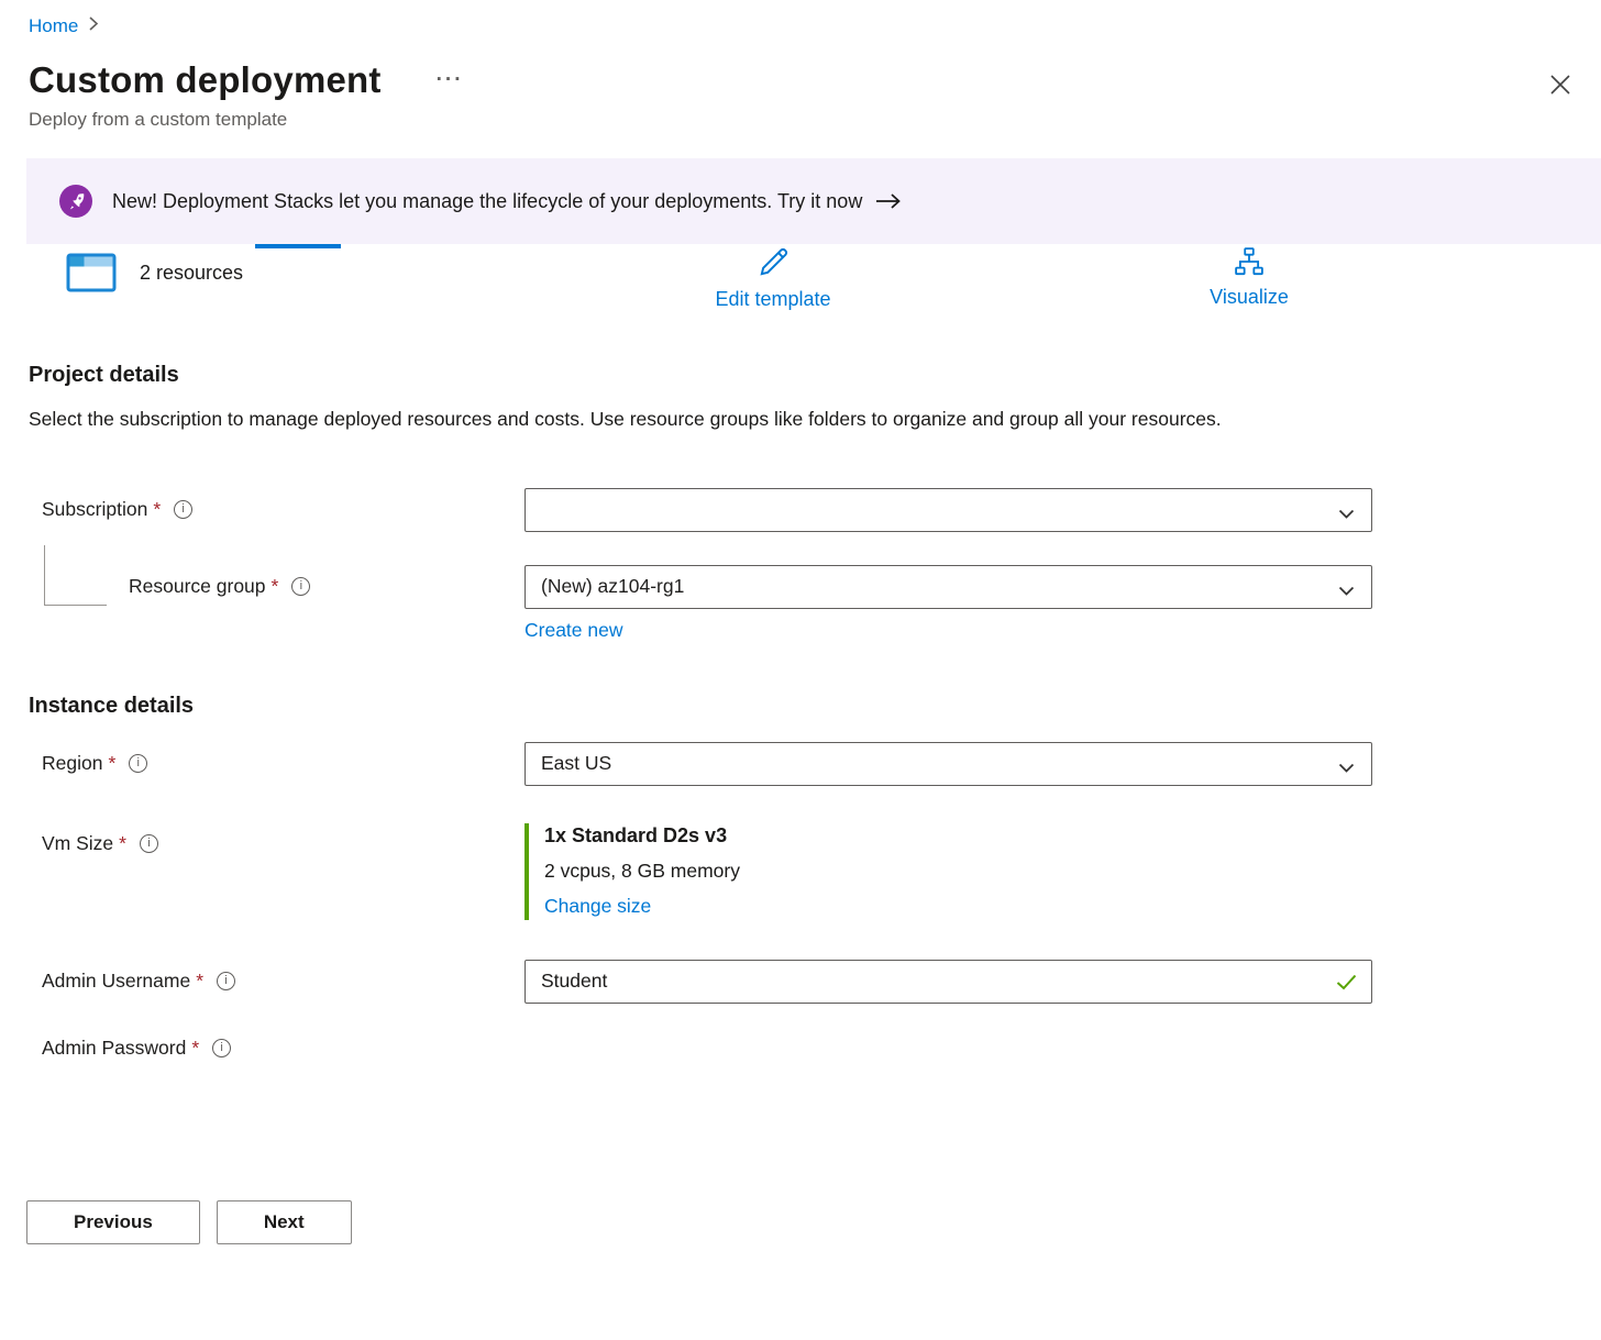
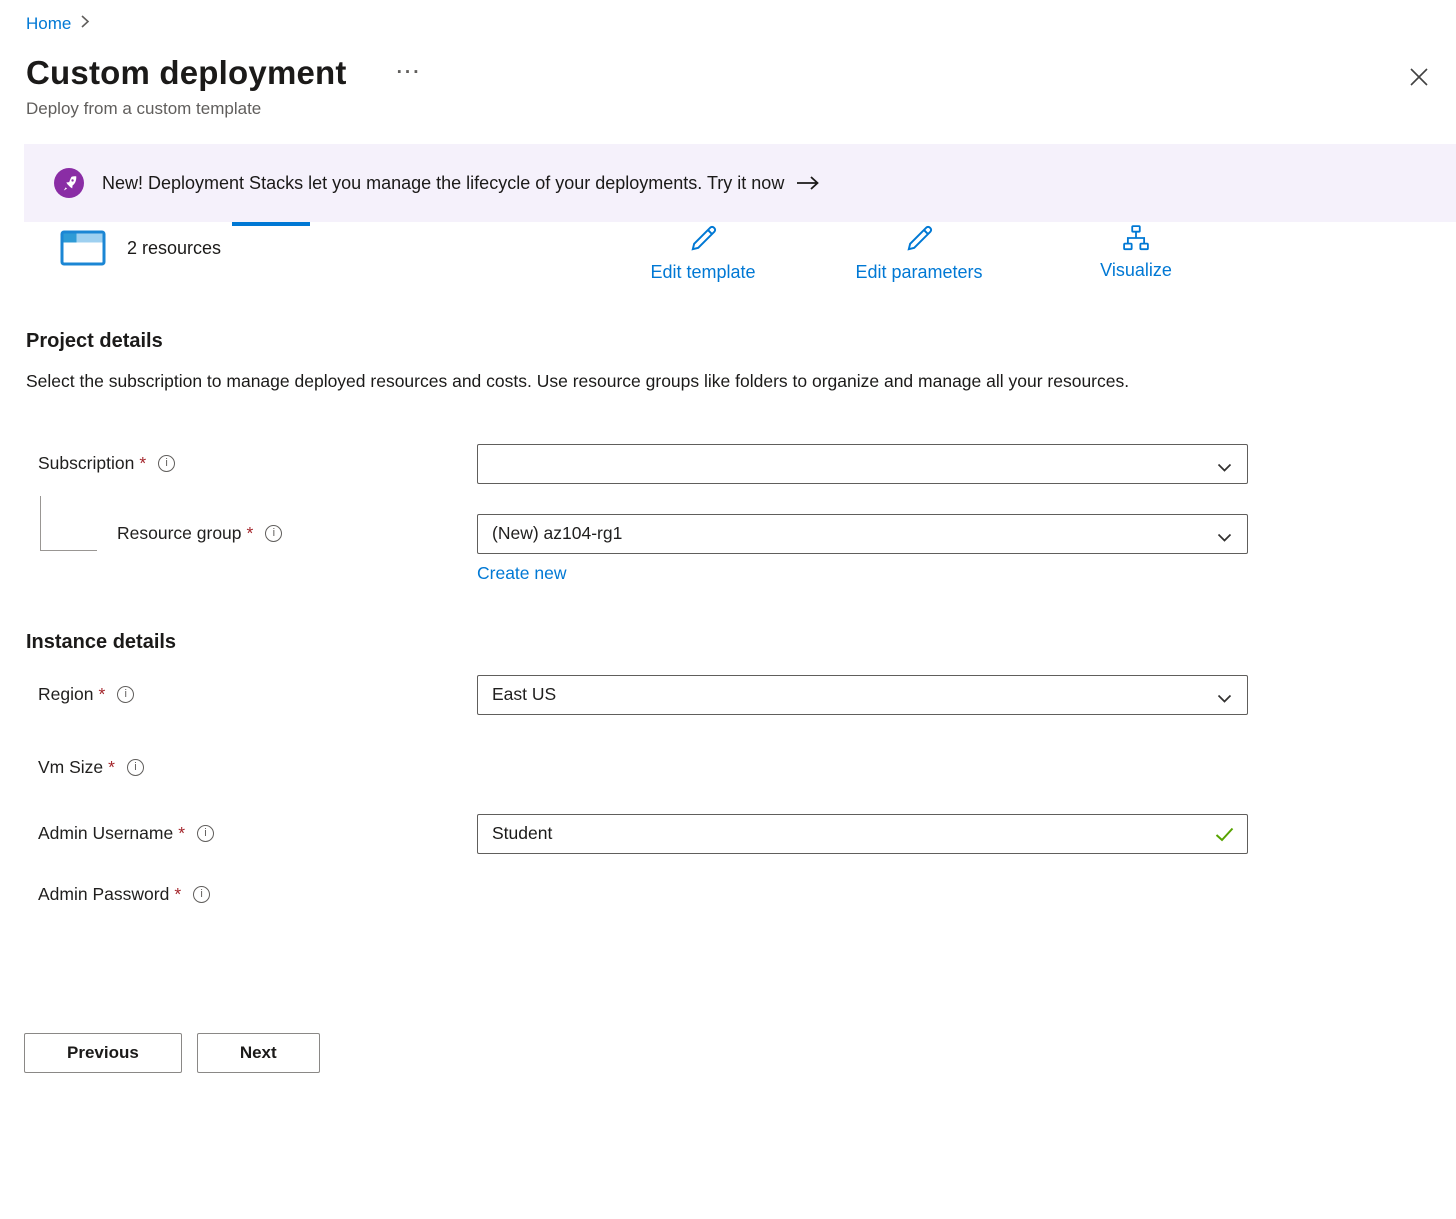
  Home
  Custom deployment
  ···
  Deploy from a custom template
  New! Deployment Stacks let you manage the lifecycle of your deployments. Try it now
  2 resources
  Edit template
+ Edit parameters
  Visualize
  Project details
- Select the subscription to manage deployed resources and costs. Use resource groups like folders to organize and group all your resources.
+ Select the subscription to manage deployed resources and costs. Use resource groups like folders to organize and manage all your resources.
  Subscription
  *
  Resource group
  *
  (New) az104-rg1
  Create new
  Instance details
  Region
  *
  East US
  Vm Size
  *
- 1x Standard D2s v3
- 2 vcpus, 8 GB memory
- Change size
  Admin Username
  *
  Student
  Admin Password
  *
  Previous
  Next
